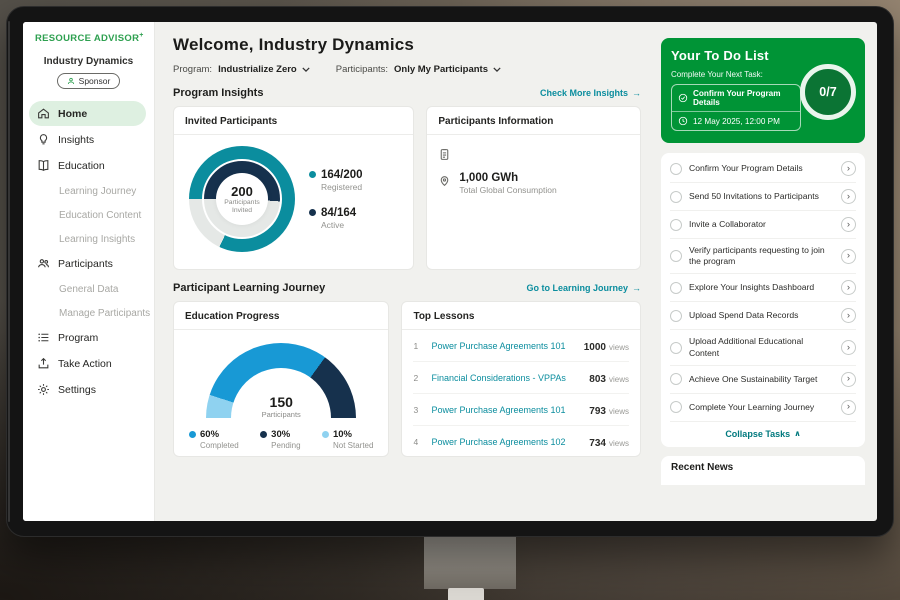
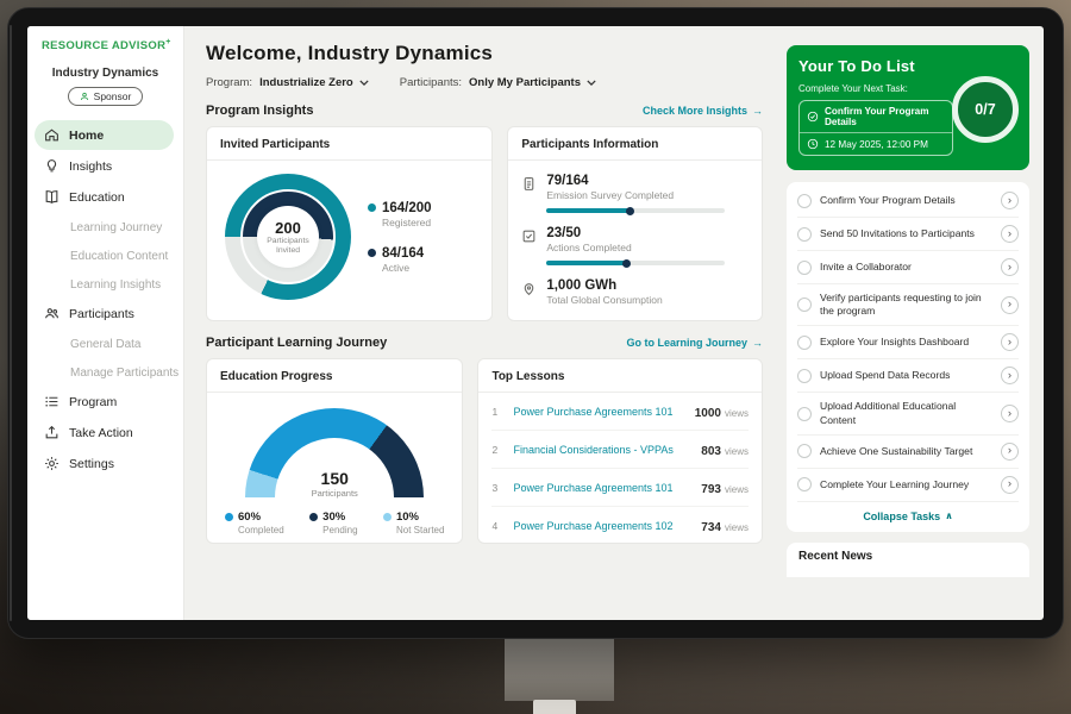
  RESOURCE ADVISOR
  Industry Dynamics
  Sponsor
  Home
  Insights
  Education
  Learning Journey
  Education Content
  Learning Insights
  Participants
  General Data
  Manage Participants
  Program
  Take Action
  Settings
  Welcome, Industry Dynamics
  Program:
  Industrialize Zero
  Participants:
  Only My Participants
  Program Insights
  Check More Insights
  →
  Invited Participants
  200
  164/200
  Registered
  84/164
  Active
  Participants Information
+ 79/164
+ Emission Survey Completed
+ 23/50
+ Actions Completed
  1,000 GWh
  Total Global Consumption
  Participant Learning Journey
  Go to Learning Journey
  →
  Education Progress
  150
  Participants
  60%
  Completed
  30%
  Pending
  10%
  Not Started
  Top Lessons
  1
  Power Purchase Agreements 101
  1000 views
  2
  Financial Considerations - VPPAs
  803 views
  3
  Power Purchase Agreements 101
  793 views
  4
  Power Purchase Agreements 102
  734 views
  Your To Do List
  Complete Your Next Task:
  Confirm Your Program Details
  12 May 2025, 12:00 PM
  0/7
  Confirm Your Program Details
  ›
  Send 50 Invitations to Participants
  ›
  Invite a Collaborator
  ›
  Verify participants requesting to join the program
  ›
  Explore Your Insights Dashboard
  ›
  Upload Spend Data Records
  ›
  Upload Additional Educational Content
  ›
  Achieve One Sustainability Target
  ›
  Complete Your Learning Journey
  ›
  Collapse Tasks
  ∧
  Recent News
